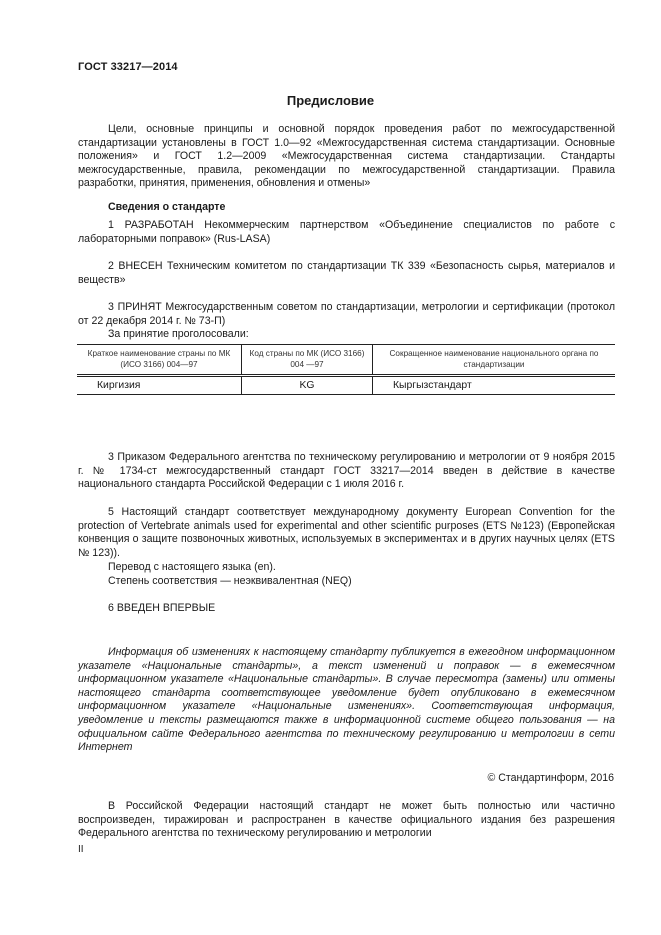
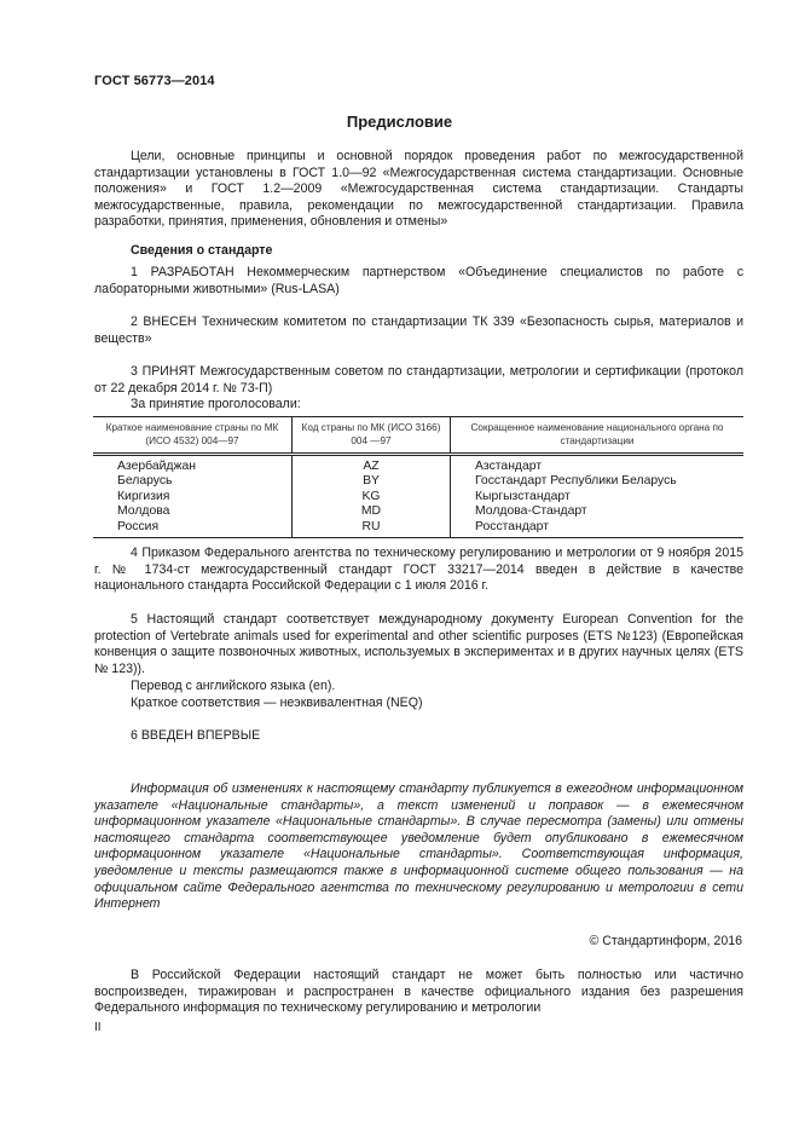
- ГОСТ 33217—2014
+ ГОСТ 56773—2014
  Предисловие
  Цели, основные принципы и основной порядок проведения работ по межгосударственной стандартизации установлены в ГОСТ 1.0—92 «Межгосударственная система стандартизации. Основные положения» и ГОСТ 1.2—2009 «Межгосударственная система стандартизации. Стандарты межгосударственные, правила, рекомендации по межгосударственной стандартизации. Правила разработки, принятия, применения, обновления и отмены»
  Сведения о стандарте
- 1 РАЗРАБОТАН Некоммерческим партнерством «Объединение специалистов по работе с лабораторными поправок» (Rus-LASA)
+ 1 РАЗРАБОТАН Некоммерческим партнерством «Объединение специалистов по работе с лабораторными животными» (Rus-LASA)
  2 ВНЕСЕН Техническим комитетом по стандартизации ТК 339 «Безопасность сырья, материалов и веществ»
  3 ПРИНЯТ Межгосударственным советом по стандартизации, метрологии и сертификации (протокол от 22 декабря 2014 г. № 73-П)
  За принятие проголосовали:
- Краткое наименование страны по МК (ИСО 3166) 004—97	Код страны по МК (ИСО 3166) 004 —97	Сокращенное наименование национального органа по стандартизации
+ Краткое наименование страны по МК (ИСО 4532) 004—97	Код страны по МК (ИСО 3166) 004 —97	Сокращенное наименование национального органа по стандартизации
+ Азербайджан	AZ	Азстандарт
+ Беларусь	BY	Госстандарт Республики Беларусь
  Киргизия	KG	Кыргызстандарт
+ Молдова	MD	Молдова-Стандарт
+ Россия	RU	Росстандарт
- 3 Приказом Федерального агентства по техническому регулированию и метрологии от 9 ноября 2015 г. № 1734-ст межгосударственный стандарт ГОСТ 33217—2014 введен в действие в качестве национального стандарта Российской Федерации с 1 июля 2016 г.
+ 4 Приказом Федерального агентства по техническому регулированию и метрологии от 9 ноября 2015 г. № 1734-ст межгосударственный стандарт ГОСТ 33217—2014 введен в действие в качестве национального стандарта Российской Федерации с 1 июля 2016 г.
  5 Настоящий стандарт соответствует международному документу European Convention for the protection of Vertebrate animals used for experimental and other scientific purposes (ETS №123) (Европейская конвенция о защите позвоночных животных, используемых в экспериментах и в других научных целях (ETS № 123)).
- Перевод с настоящего языка (en).
+ Перевод с английского языка (en).
- Степень соответствия — неэквивалентная (NEQ)
+ Краткое соответствия — неэквивалентная (NEQ)
  6 ВВЕДЕН ВПЕРВЫЕ
- Информация об изменениях к настоящему стандарту публикуется в ежегодном информационном указателе «Национальные стандарты», а текст изменений и поправок — в ежемесячном информационном указателе «Национальные стандарты». В случае пересмотра (замены) или отмены настоящего стандарта соответствующее уведомление будет опубликовано в ежемесячном информационном указателе «Национальные изменениях». Соответствующая информация, уведомление и тексты размещаются также в информационной системе общего пользования — на официальном сайте Федерального агентства по техническому регулированию и метрологии в сети Интернет
+ Информация об изменениях к настоящему стандарту публикуется в ежегодном информационном указателе «Национальные стандарты», а текст изменений и поправок — в ежемесячном информационном указателе «Национальные стандарты». В случае пересмотра (замены) или отмены настоящего стандарта соответствующее уведомление будет опубликовано в ежемесячном информационном указателе «Национальные стандарты». Соответствующая информация, уведомление и тексты размещаются также в информационной системе общего пользования — на официальном сайте Федерального агентства по техническому регулированию и метрологии в сети Интернет
  © Стандартинформ, 2016
- В Российской Федерации настоящий стандарт не может быть полностью или частично воспроизведен, тиражирован и распространен в качестве официального издания без разрешения Федерального агентства по техническому регулированию и метрологии
+ В Российской Федерации настоящий стандарт не может быть полностью или частично воспроизведен, тиражирован и распространен в качестве официального издания без разрешения Федерального информация по техническому регулированию и метрологии
  II
